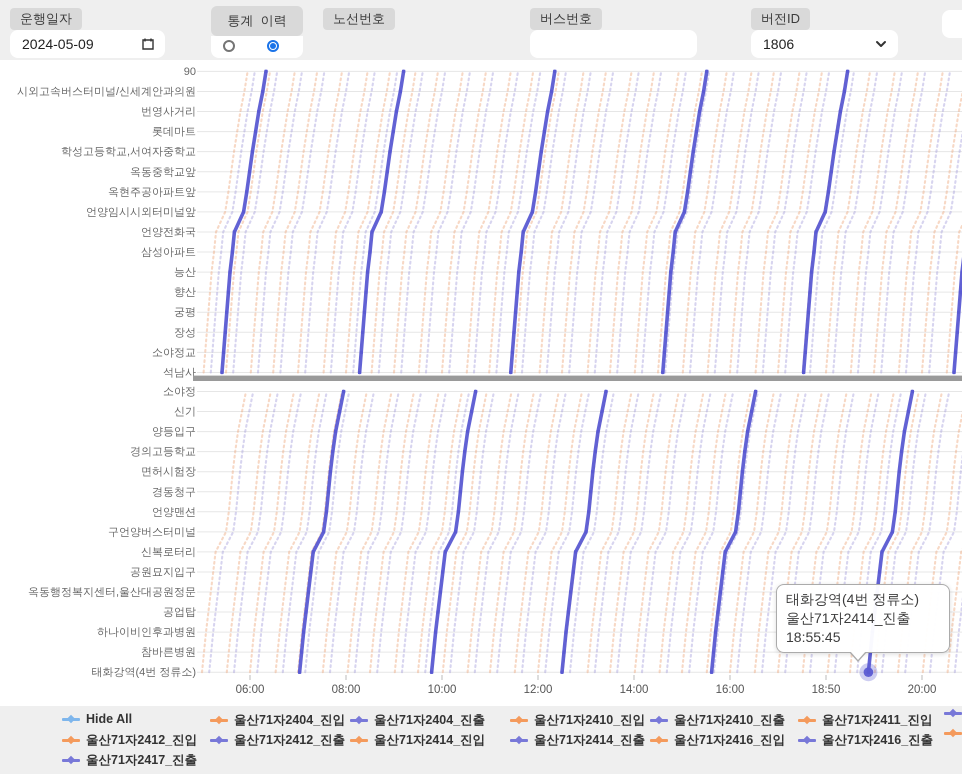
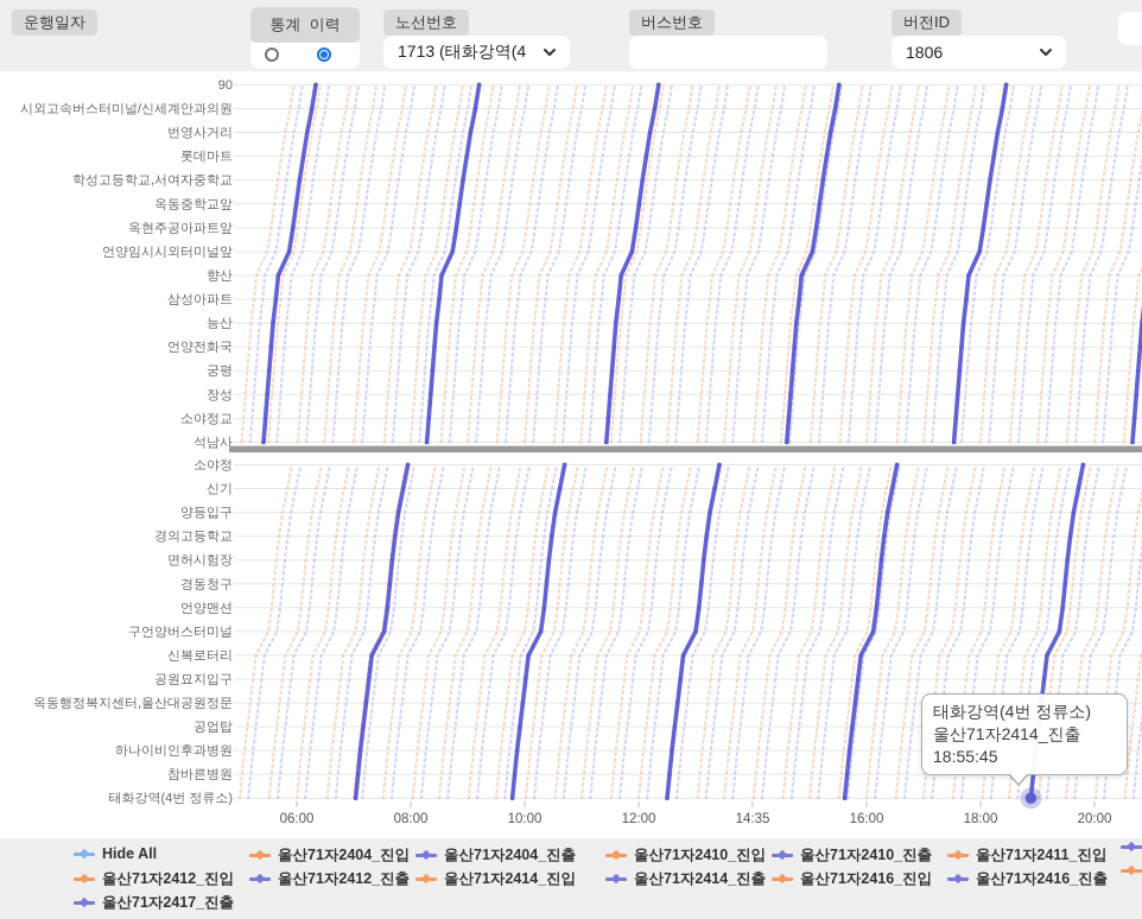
  운행일자
- 2024-05-09
  통계 이력
  노선번호
+ 1713 (태화강역(4
  버스번호
  버전ID
  1806
  90
  시외고속버스터미널/신세계안과의원
  번영사거리
  롯데마트
  학성고등학교,서여자중학교
  옥동중학교앞
  옥현주공아파트앞
  언양임시시외터미널앞
- 언양전화국
+ 향산
  삼성아파트
  능산
- 향산
+ 언양전화국
  궁평
  장성
  소야정교
  석남사
  소야정
  신기
  양등입구
  경의고등학교
  면허시험장
  경동청구
  언양맨션
  구언양버스터미널
  신복로터리
  공원묘지입구
  옥동행정복지센터,울산대공원정문
  공업탑
  하나이비인후과병원
  참바른병원
  태화강역(4번 정류소)
  06:00
  08:00
  10:00
  12:00
- 14:00
+ 14:35
  16:00
- 18:50
+ 18:00
  20:00
  태화강역(4번 정류소)
  울산71자2414_진출
  18:55:45
  Hide All
  울산71자2404_진입
  울산71자2404_진출
  울산71자2410_진입
  울산71자2410_진출
  울산71자2411_진입
  울산71자2412_진입
  울산71자2412_진출
  울산71자2414_진입
  울산71자2414_진출
  울산71자2416_진입
  울산71자2416_진출
  울산71자2417_진출
